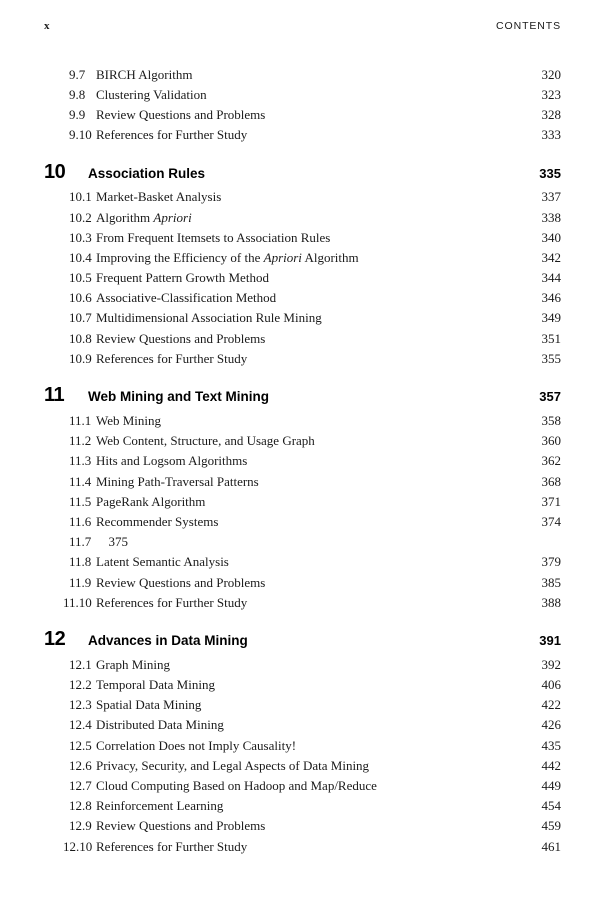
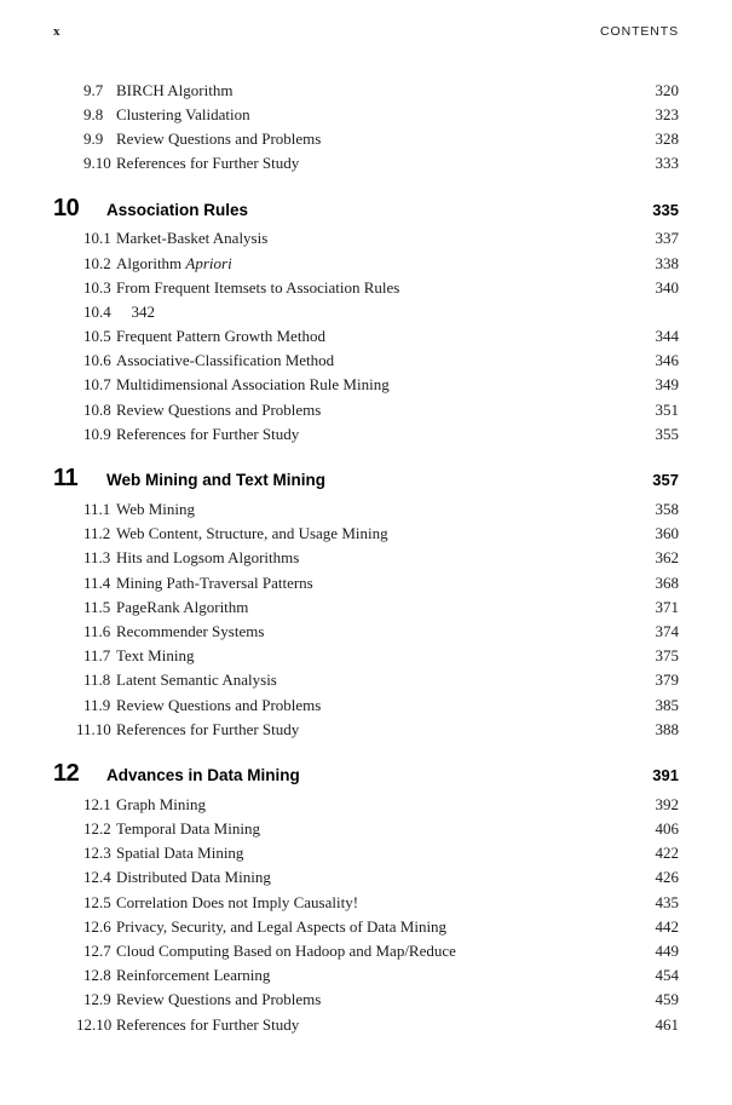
  x
  CONTENTS
  9.7
  BIRCH Algorithm
  320
  9.8
  Clustering Validation
  323
  9.9
  Review Questions and Problems
  328
  9.10
  References for Further Study
  333
  10
  Association Rules
  335
  10.1
  Market-Basket Analysis
  337
  10.2
  Algorithm Apriori
  338
  10.3
  From Frequent Itemsets to Association Rules
  340
  10.4
- Improving the Efficiency of the Apriori Algorithm
  342
  10.5
  Frequent Pattern Growth Method
  344
  10.6
  Associative-Classification Method
  346
  10.7
  Multidimensional Association Rule Mining
  349
  10.8
  Review Questions and Problems
  351
  10.9
  References for Further Study
  355
  11
  Web Mining and Text Mining
  357
  11.1
  Web Mining
  358
  11.2
- Web Content, Structure, and Usage Graph
+ Web Content, Structure, and Usage Mining
  360
  11.3
  Hits and Logsom Algorithms
  362
  11.4
  Mining Path-Traversal Patterns
  368
  11.5
  PageRank Algorithm
  371
  11.6
  Recommender Systems
  374
  11.7
+ Text Mining
  375
  11.8
  Latent Semantic Analysis
  379
  11.9
  Review Questions and Problems
  385
  11.10
  References for Further Study
  388
  12
  Advances in Data Mining
  391
  12.1
  Graph Mining
  392
  12.2
  Temporal Data Mining
  406
  12.3
  Spatial Data Mining
  422
  12.4
  Distributed Data Mining
  426
  12.5
  Correlation Does not Imply Causality!
  435
  12.6
  Privacy, Security, and Legal Aspects of Data Mining
  442
  12.7
  Cloud Computing Based on Hadoop and Map/Reduce
  449
  12.8
  Reinforcement Learning
  454
  12.9
  Review Questions and Problems
  459
  12.10
  References for Further Study
  461
